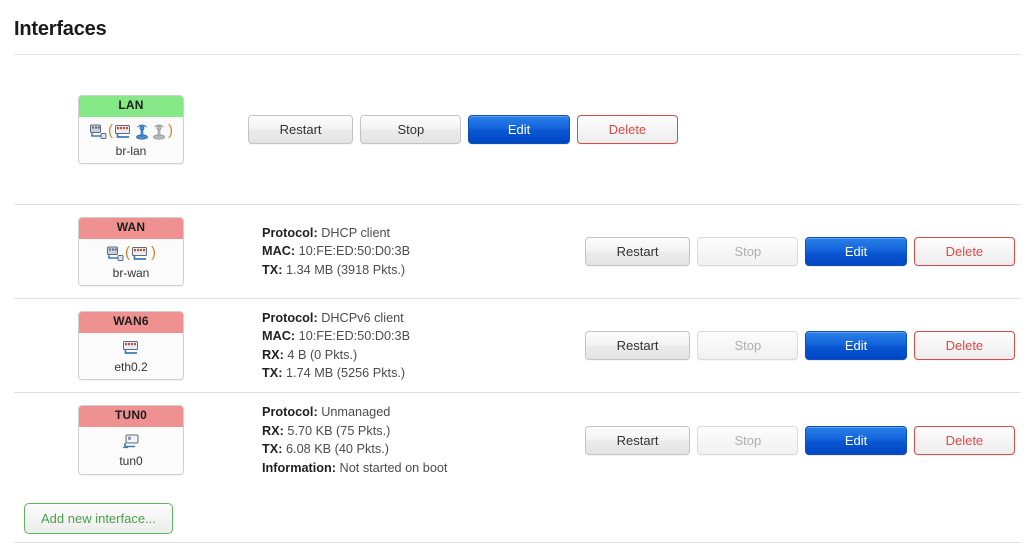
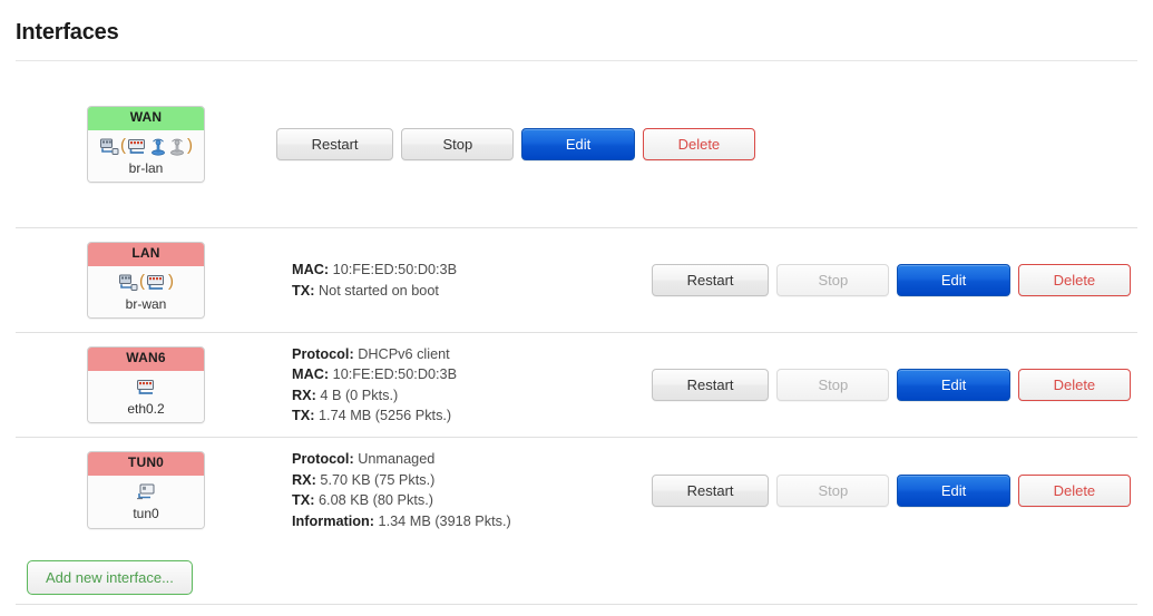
  Interfaces
- LAN
+ WAN
  (
  )
  br-lan
  Restart
  Stop
  Edit
  Delete
- WAN
+ LAN
  (
  )
  br-wan
- Protocol: DHCP client
  MAC: 10:FE:ED:50:D0:3B
- TX: 1.34 MB (3918 Pkts.)
+ TX: Not started on boot
  Restart
  Stop
  Edit
  Delete
  WAN6
  eth0.2
  Protocol: DHCPv6 client
  MAC: 10:FE:ED:50:D0:3B
  RX: 4 B (0 Pkts.)
  TX: 1.74 MB (5256 Pkts.)
  Restart
  Stop
  Edit
  Delete
  TUN0
  tun0
  Protocol: Unmanaged
  RX: 5.70 KB (75 Pkts.)
- TX: 6.08 KB (40 Pkts.)
+ TX: 6.08 KB (80 Pkts.)
- Information: Not started on boot
+ Information: 1.34 MB (3918 Pkts.)
  Restart
  Stop
  Edit
  Delete
  Add new interface...
